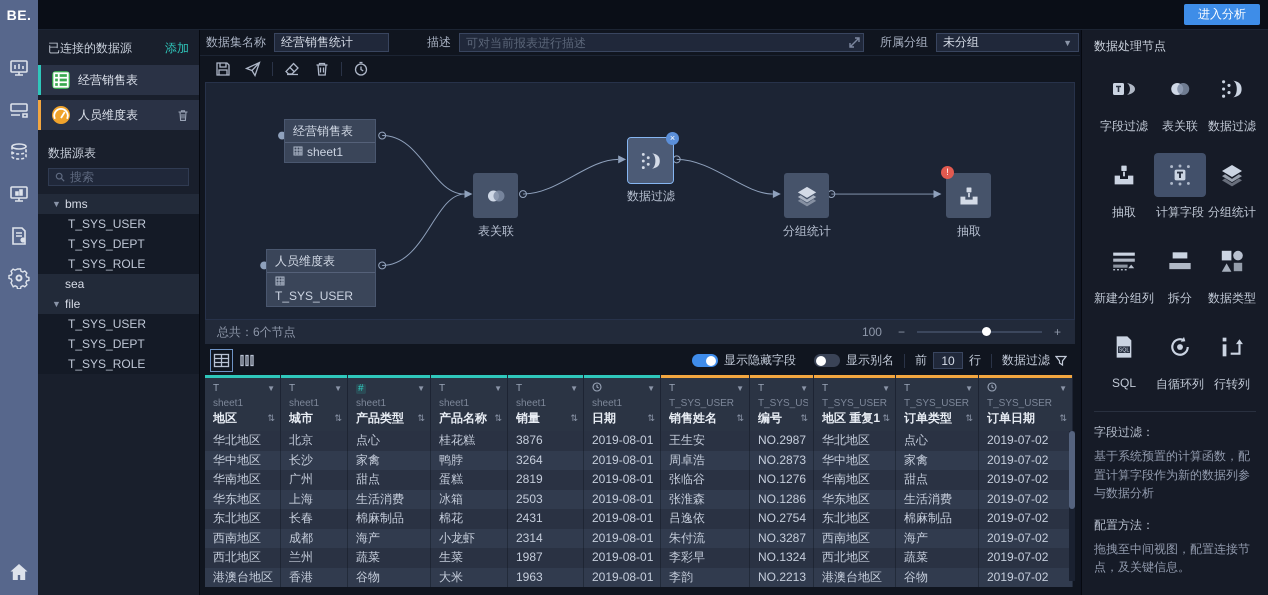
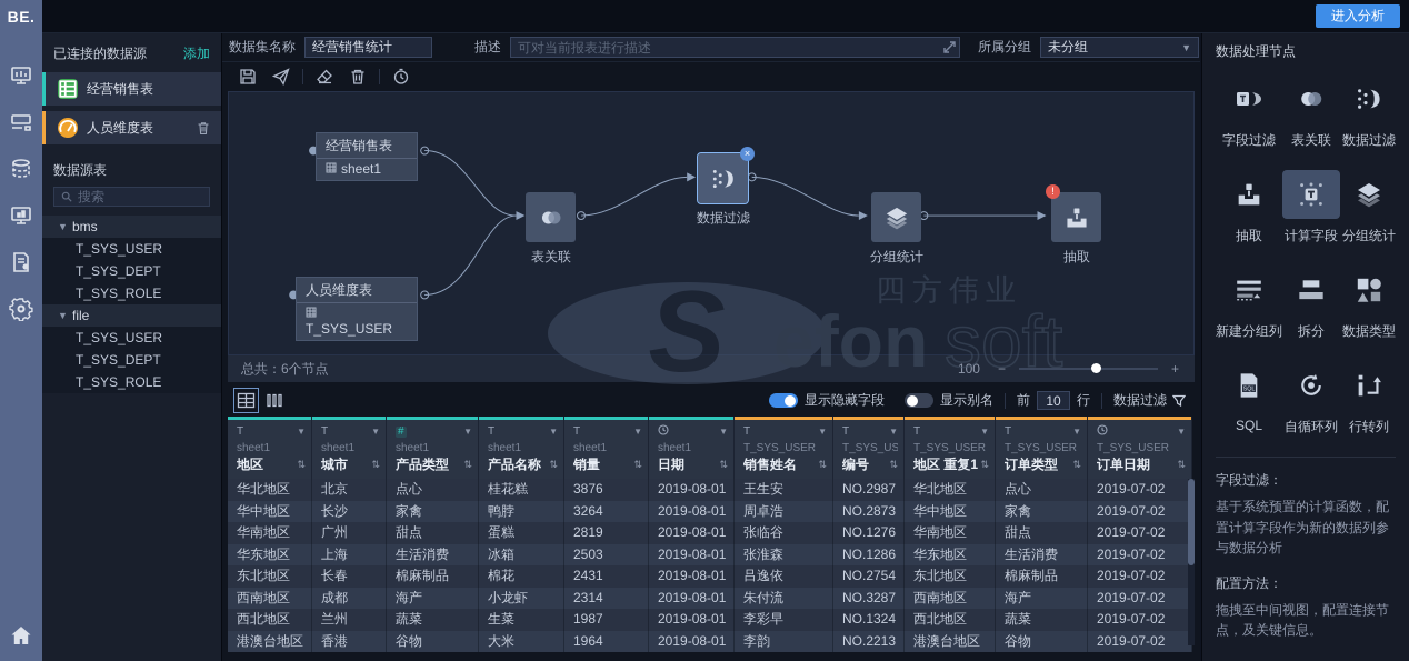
  BE.
  进入分析
  已连接的数据源
  添加
  经营销售表
  人员维度表
  数据源表
  搜索
  ▼
  bms
  T_SYS_USER
  T_SYS_DEPT
  T_SYS_ROLE
- sea
  ▼
  file
  T_SYS_USER
  T_SYS_DEPT
  T_SYS_ROLE
  数据集名称
  经营销售统计
  描述
  可对当前报表进行描述
  所属分组
  未分组
  ▼
  经营销售表
  sheet1
  人员维度表
  T_SYS_USER
  表关联
  ×
  数据过滤
  分组统计
  !
  抽取
+ S
+ efon
+ soft
+ 四方伟业
  总共：6个节点
  100
  −
  +
  显示隐藏字段
  显示别名
  前
  10
  行
  数据过滤
  T
  ▼
  sheet1
  地区
  ⇅
  T
  ▼
  sheet1
  城市
  ⇅
  #
  ▼
  sheet1
  产品类型
  ⇅
  T
  ▼
  sheet1
  产品名称
  ⇅
  T
  ▼
  sheet1
  销量
  ⇅
  ▼
  sheet1
  日期
  ⇅
  T
  ▼
  T_SYS_USER
  销售姓名
  ⇅
  T
  ▼
  T_SYS_US
  编号
  ⇅
  T
  ▼
  T_SYS_USER
  地区 重复1
  ⇅
  T
  ▼
  T_SYS_USER
  订单类型
  ⇅
  ▼
  T_SYS_USER
  订单日期
  ⇅
  华北地区
  北京
  点心
  桂花糕
  3876
  2019-08-01
  王生安
  NO.2987
  华北地区
  点心
  2019-07-02
  华中地区
  长沙
  家禽
  鸭脖
  3264
  2019-08-01
  周卓浩
  NO.2873
  华中地区
  家禽
  2019-07-02
  华南地区
  广州
  甜点
  蛋糕
  2819
  2019-08-01
  张临谷
  NO.1276
  华南地区
  甜点
  2019-07-02
  华东地区
  上海
  生活消费
  冰箱
  2503
  2019-08-01
  张淮森
  NO.1286
  华东地区
  生活消费
  2019-07-02
  东北地区
  长春
  棉麻制品
  棉花
  2431
  2019-08-01
  吕逸依
  NO.2754
  东北地区
  棉麻制品
  2019-07-02
  西南地区
  成都
  海产
  小龙虾
  2314
  2019-08-01
  朱付流
  NO.3287
  西南地区
  海产
  2019-07-02
  西北地区
  兰州
  蔬菜
  生菜
  1987
  2019-08-01
  李彩早
  NO.1324
  西北地区
  蔬菜
  2019-07-02
  港澳台地区
  香港
  谷物
  大米
- 1963
+ 1964
  2019-08-01
  李韵
  NO.2213
  港澳台地区
  谷物
  2019-07-02
  数据处理节点
  字段过滤
  表关联
  数据过滤
  抽取
  计算字段
  分组统计
  新建分组列
  拆分
  数据类型
  SQL
  自循环列
  行转列
  字段过滤：
  基于系统预置的计算函数，配置计算字段作为新的数据列参与数据分析
  配置方法：
  拖拽至中间视图，配置连接节点，及关键信息。
